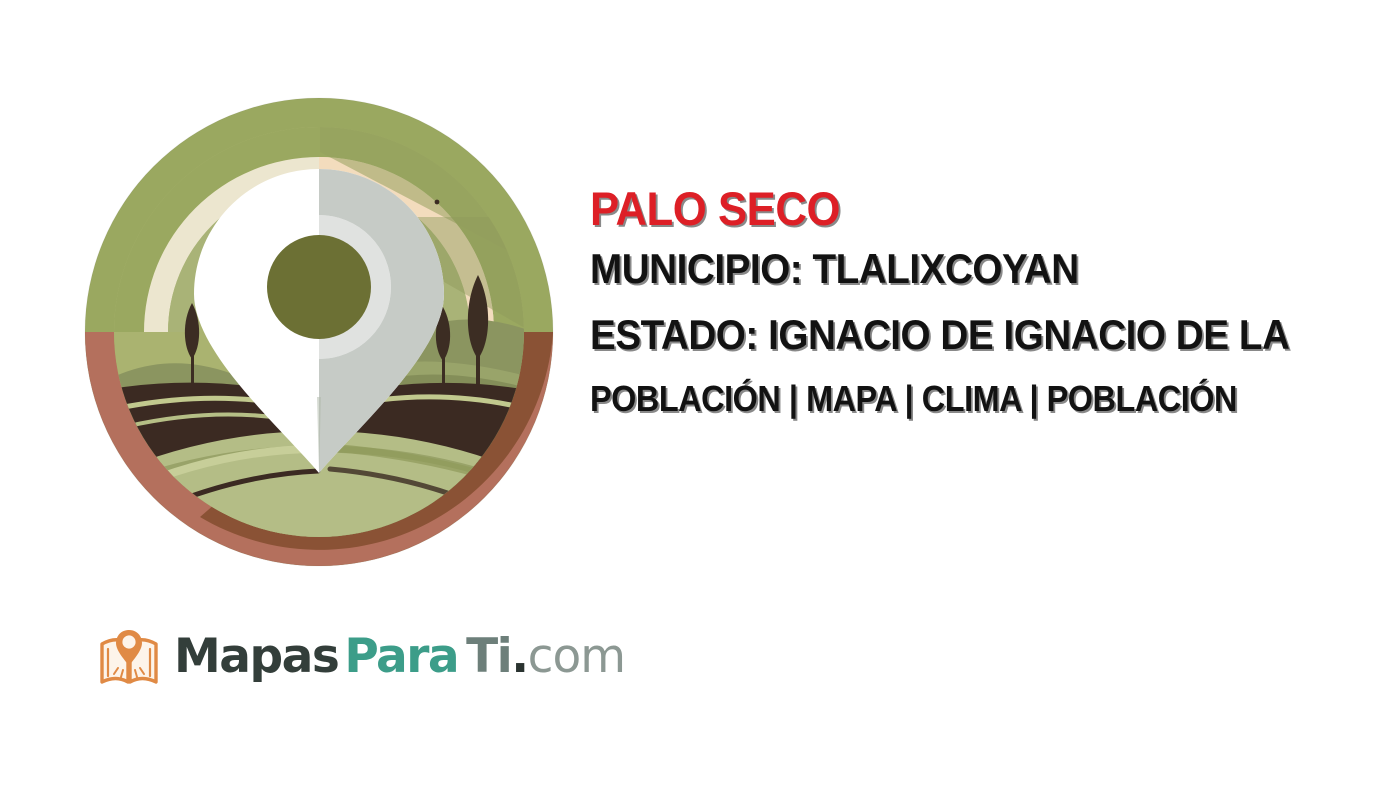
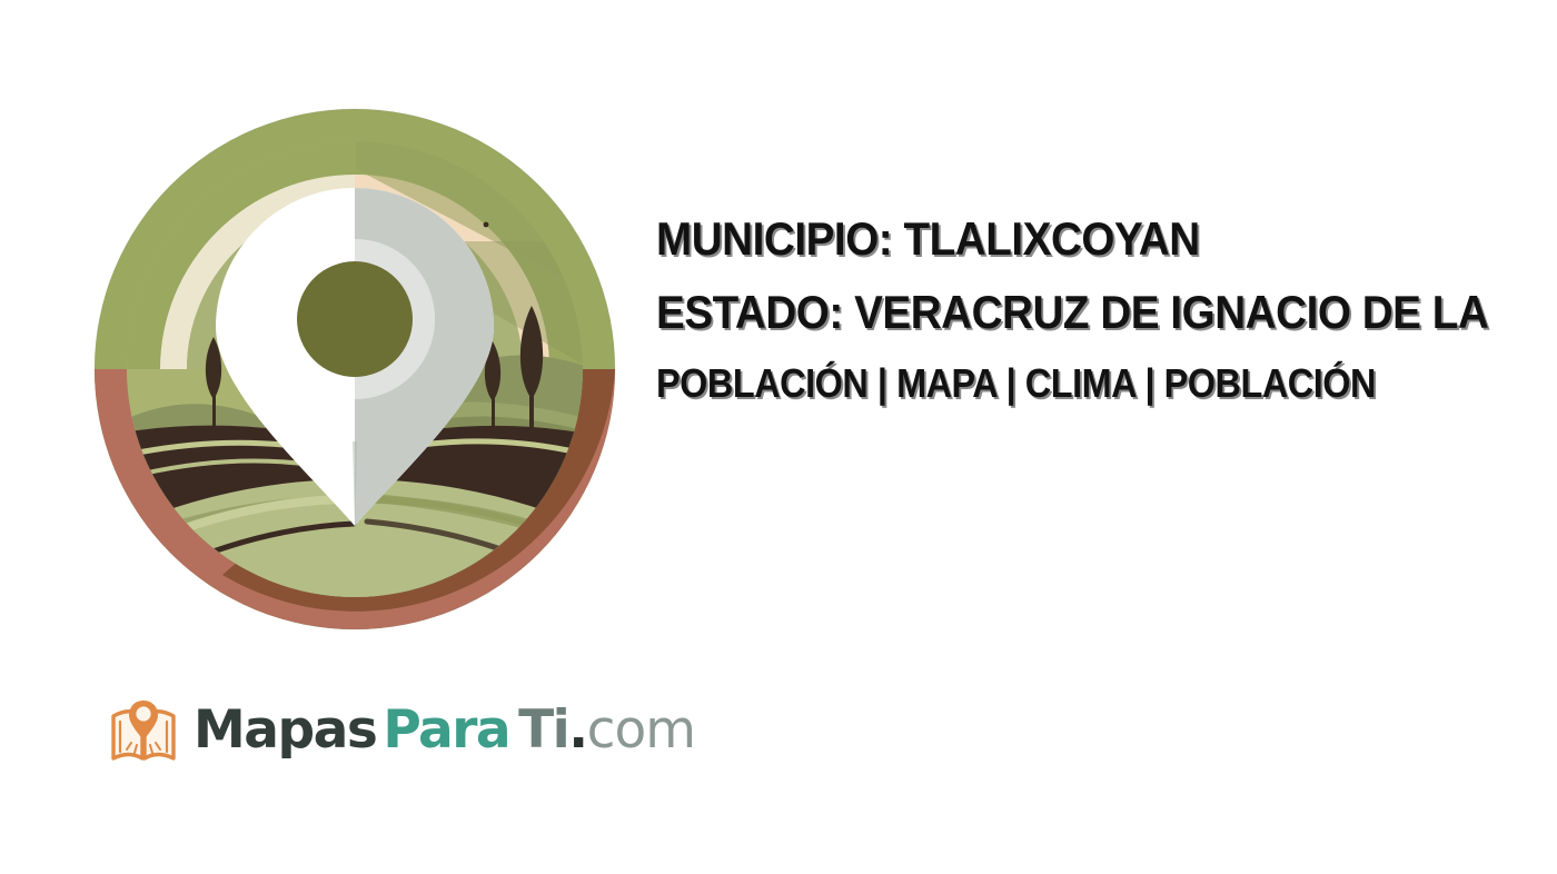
- PALO SECO
  MUNICIPIO: TLALIXCOYAN
- ESTADO: IGNACIO DE IGNACIO DE LA
+ ESTADO: VERACRUZ DE IGNACIO DE LA
  POBLACIÓN | MAPA | CLIMA | POBLACIÓN
  MapasPara Ti.com
